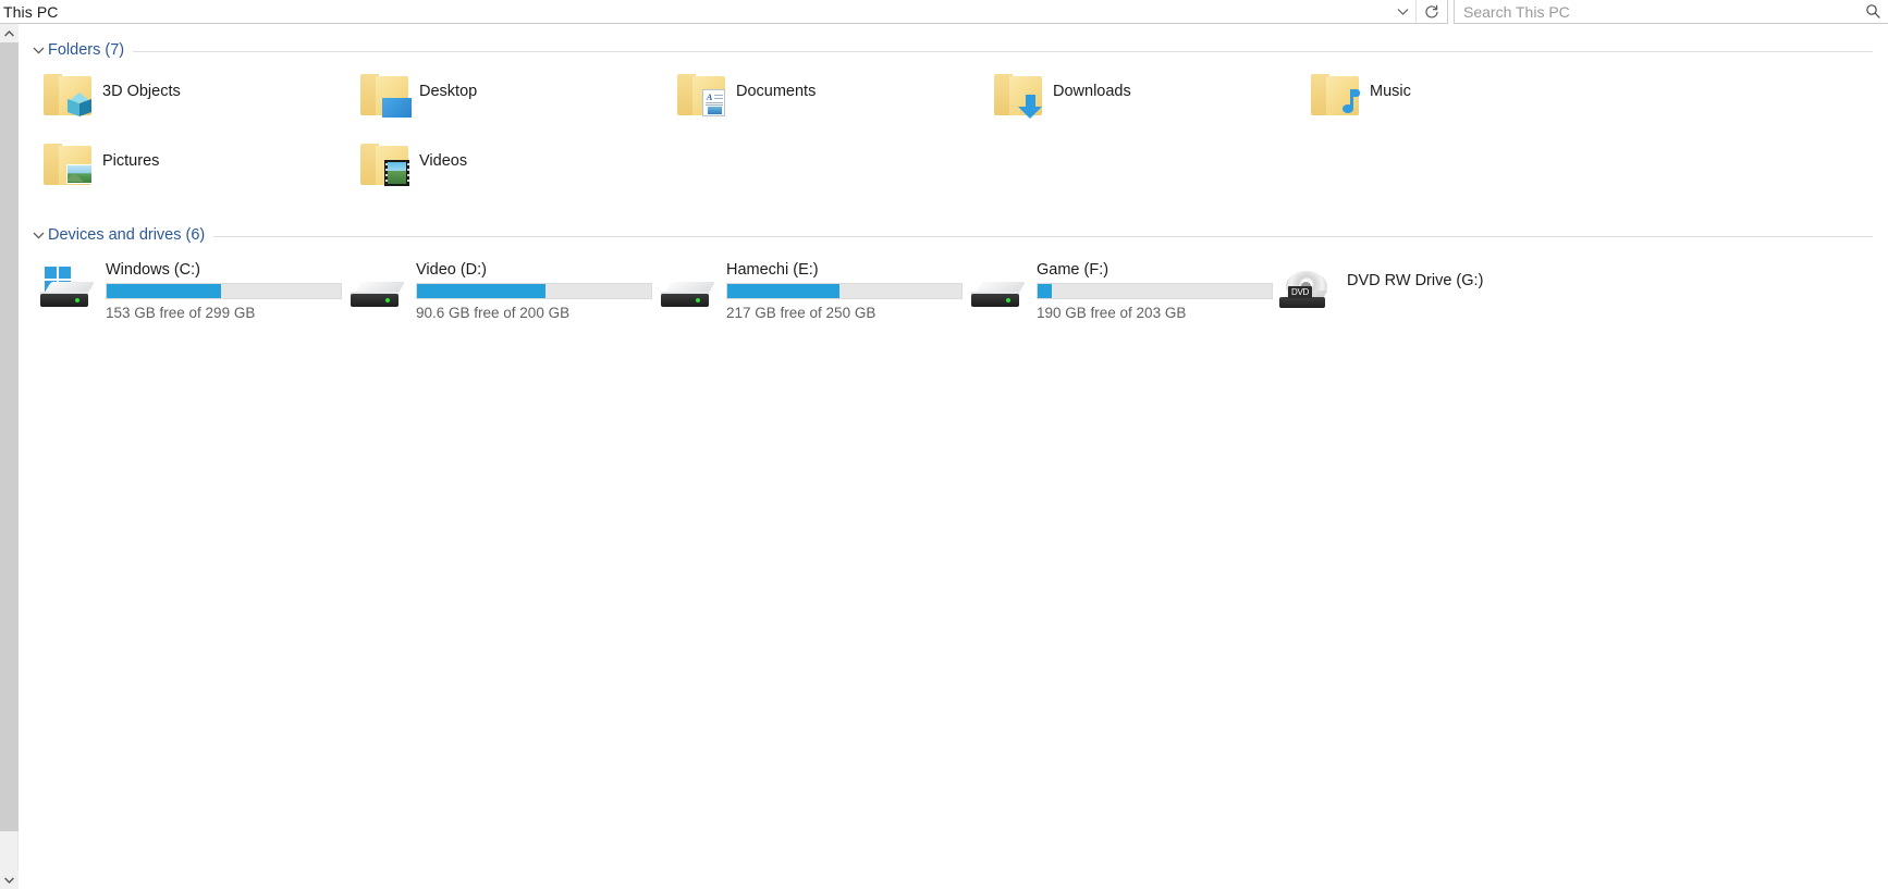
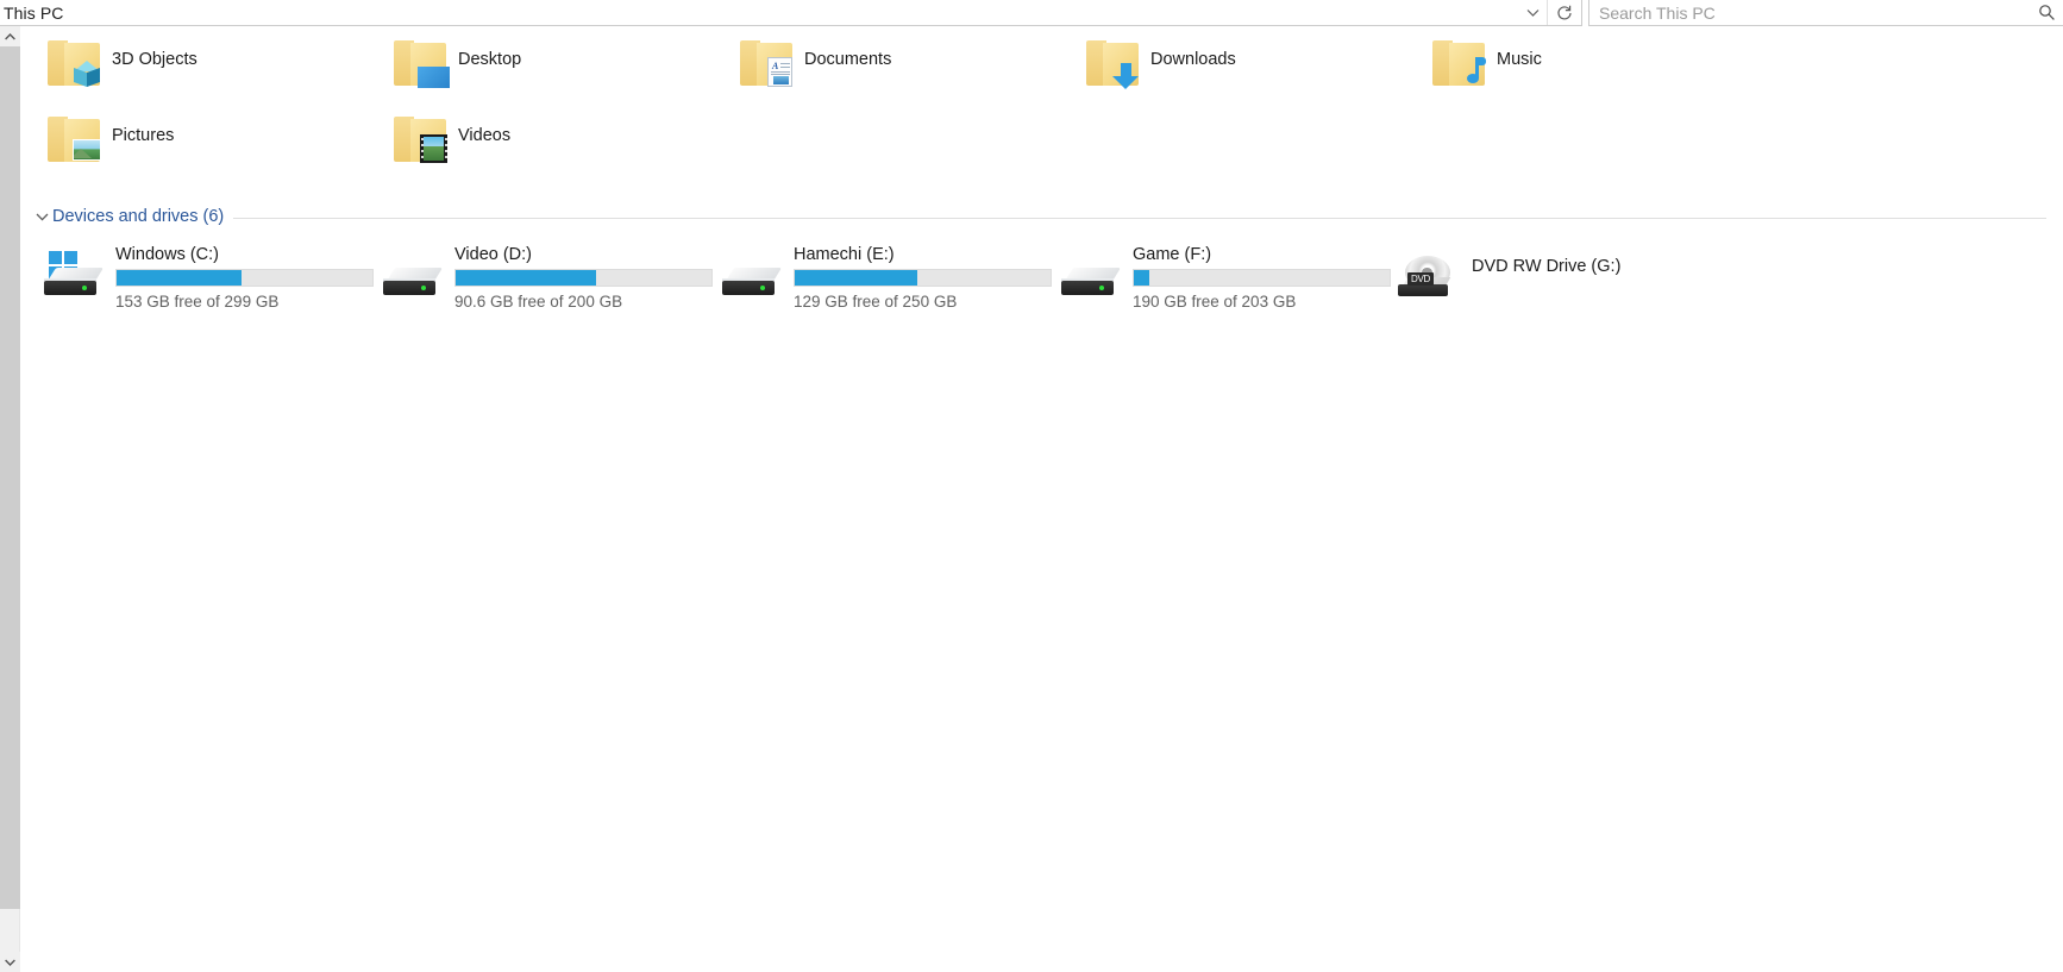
  This PC
  Search This PC
- Folders (7)
  3D Objects
  Desktop
  A
  Documents
  Downloads
  Music
  Pictures
  Videos
  Devices and drives (6)
  Windows (C:)
  153 GB free of 299 GB
  Video (D:)
  90.6 GB free of 200 GB
  Hamechi (E:)
- 217 GB free of 250 GB
+ 129 GB free of 250 GB
  Game (F:)
  190 GB free of 203 GB
  DVD
  DVD RW Drive (G:)
